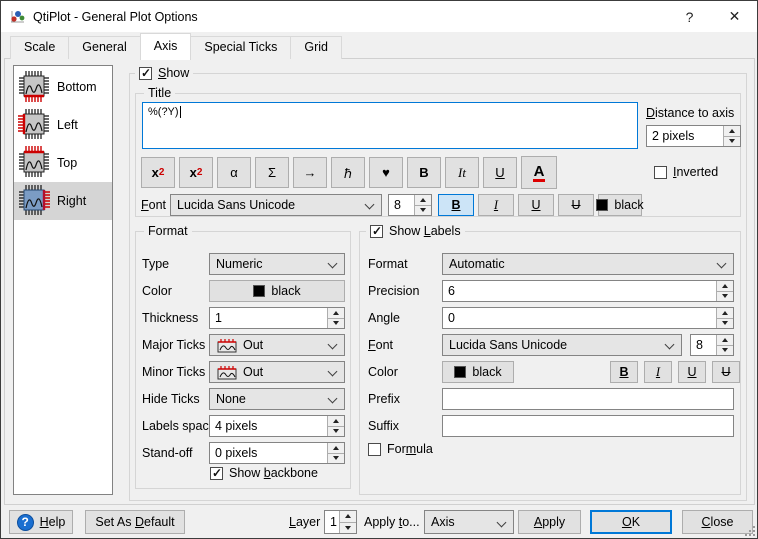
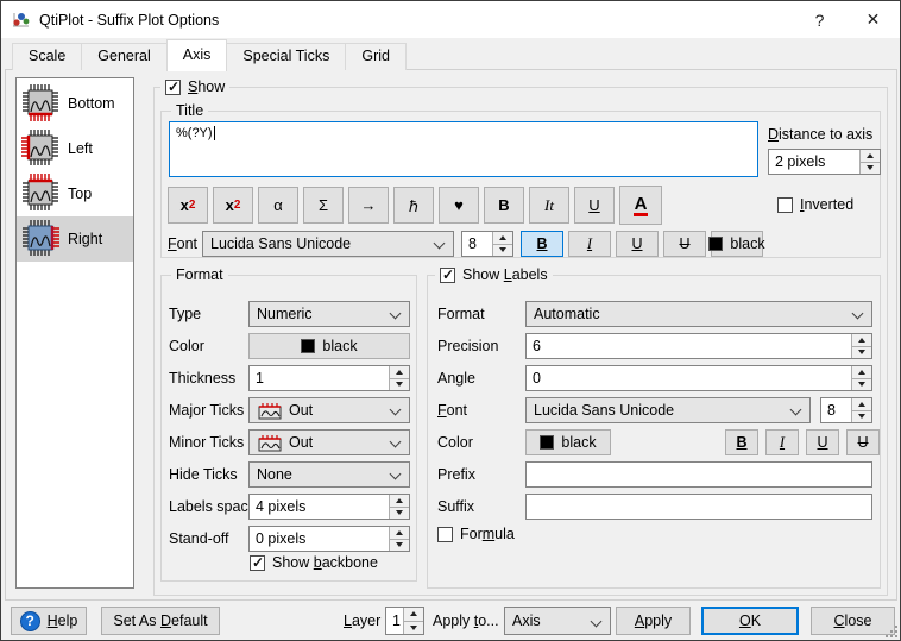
- QtiPlot - General Plot Options
+ QtiPlot - Suffix Plot Options
  ?
  ✕
  Scale
  General
  Axis
  Special Ticks
  Grid
  Bottom
  Left
  Top
  Right
  Show
  Title
  %(?Y)
  Distance to axis
  2 pixels
  x
  2
  x
  2
  α
  Σ
  →
  ℏ
  ♥
  B
  It
  U
  A
  Inverted
  Font
  Lucida Sans Unicode
  8
  B
  I
  U
  U
  black
  Format
  Type
  Numeric
  Color
  black
  Thickness
  1
  Major Ticks
  Out
  Minor Ticks
  Out
  Hide Ticks
  None
  Labels spac
  4 pixels
  Stand-off
  0 pixels
  Show backbone
  Show Labels
  Format
  Automatic
  Precision
  6
  Angle
  0
  Font
  Lucida Sans Unicode
  8
  Color
  black
  B
  I
  U
  U
  Prefix
  Suffix
  Formula
  ?
  Help
  Set As Default
  Layer
  1
  Apply to...
  Axis
  Apply
  OK
  Close
